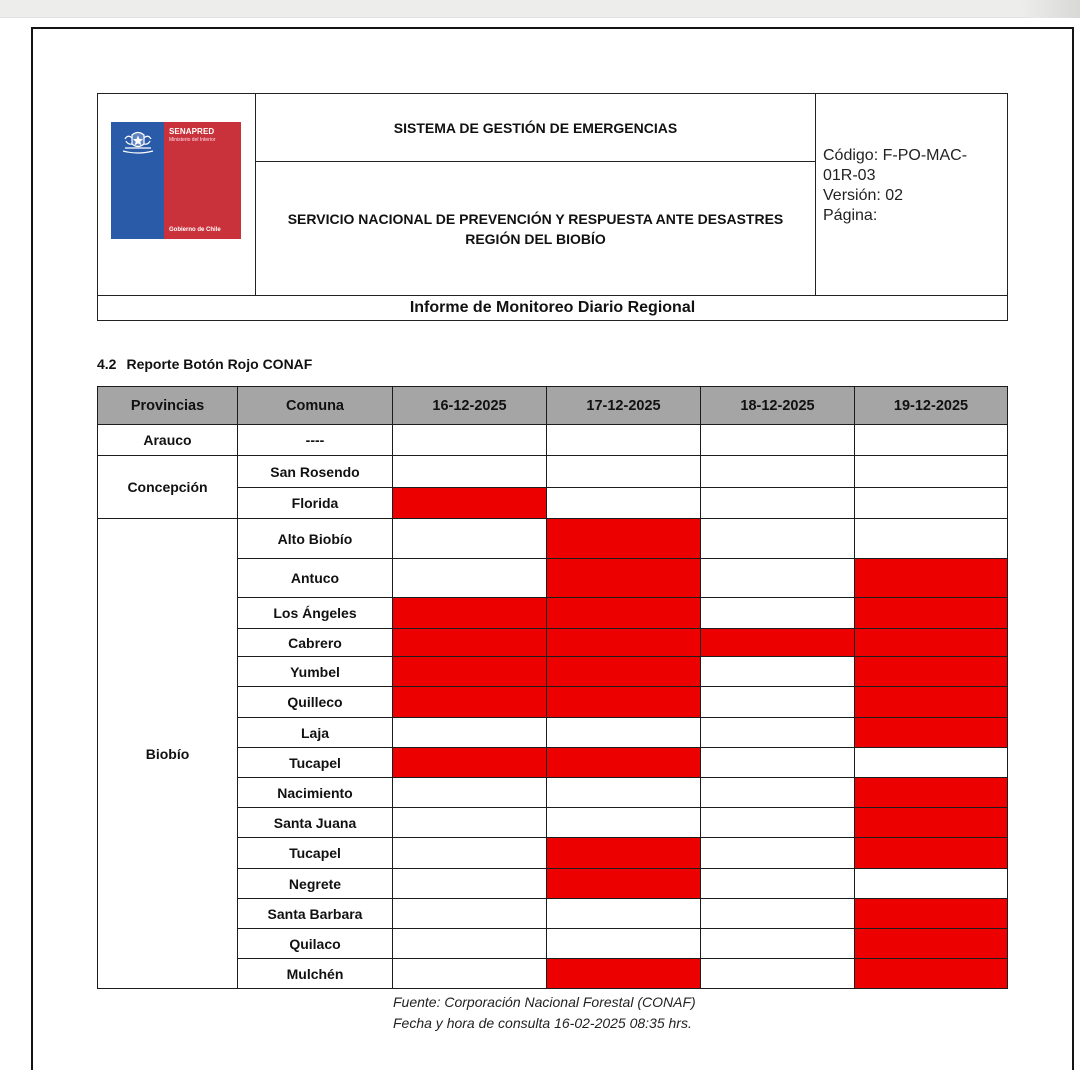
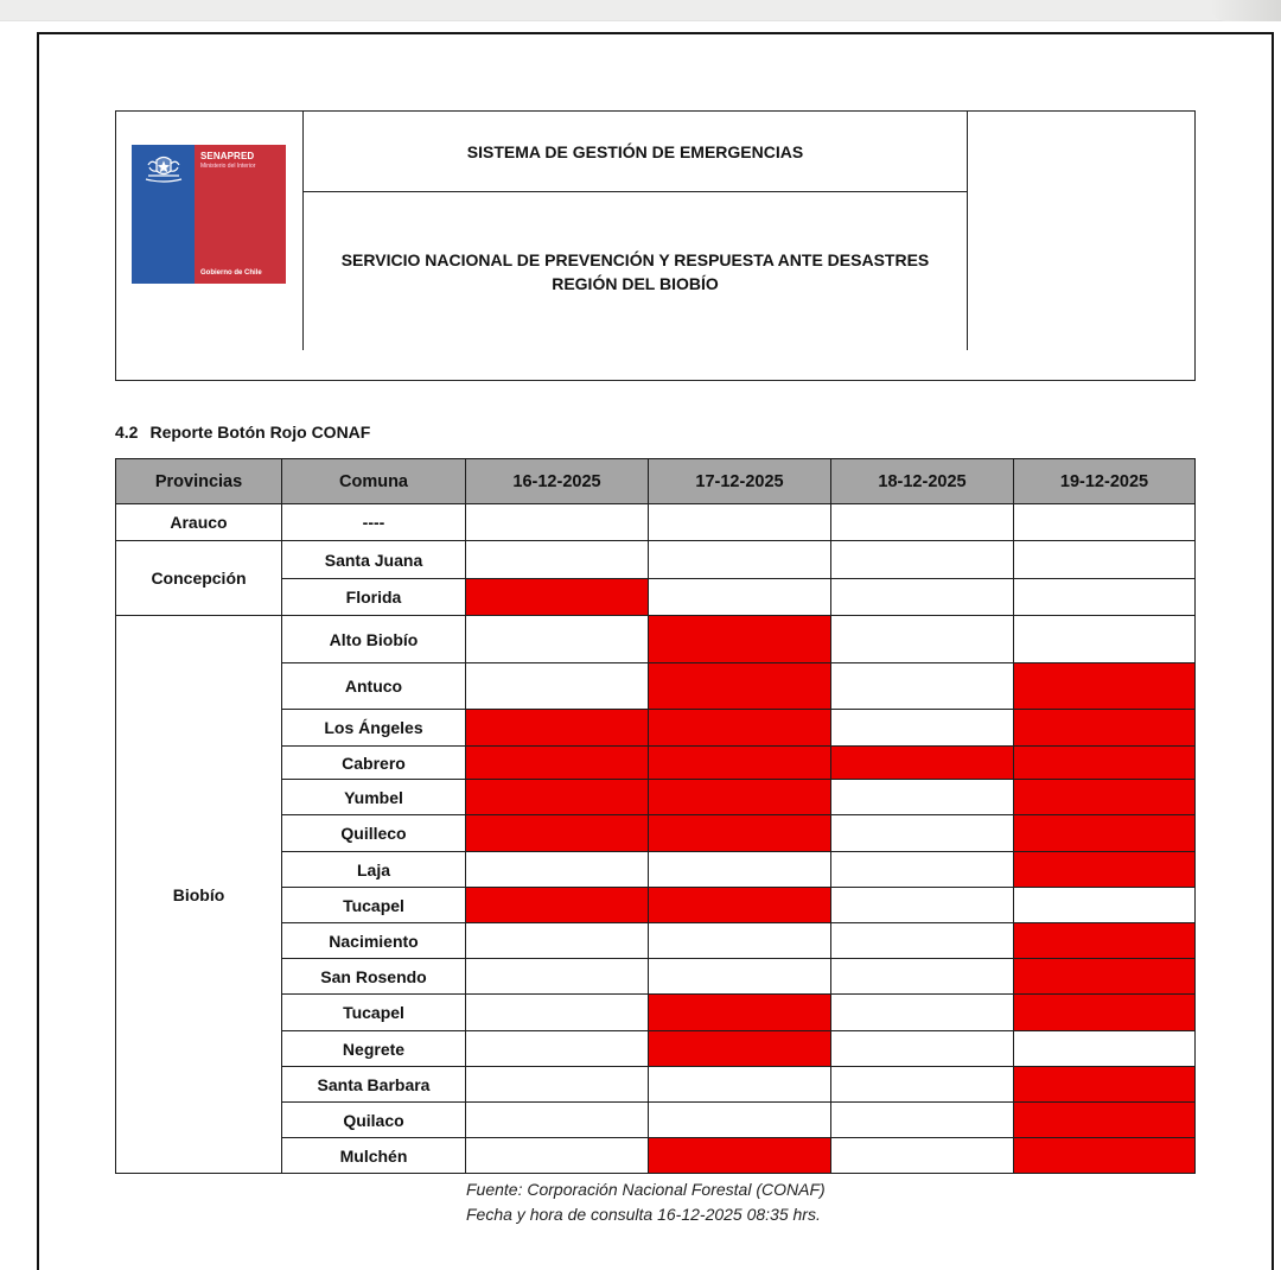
  SENAPRED
  SISTEMA DE GESTIÓN DE EMERGENCIAS
  SERVICIO NACIONAL DE PREVENCIÓN Y RESPUESTA ANTE DESASTRES
  REGIÓN DEL BIOBÍO
- Código: F-PO-MAC-
- 01R-03
- Versión: 02
- Página:
- Informe de Monitoreo Diario Regional
  4.2 Reporte Botón Rojo CONAF
  Provincias	Comuna	16-12-2025	17-12-2025	18-12-2025	19-12-2025
  Arauco	----
- Concepción	San Rosendo
+ Concepción	Santa Juana
  Florida
  Biobío	Alto Biobío
  Antuco
  Los Ángeles
  Cabrero
  Yumbel
  Quilleco
  Laja
  Tucapel
  Nacimiento
- Santa Juana
+ San Rosendo
  Tucapel
  Negrete
  Santa Barbara
  Quilaco
  Mulchén
  Fuente: Corporación Nacional Forestal (CONAF)
- Fecha y hora de consulta 16-02-2025 08:35 hrs.
+ Fecha y hora de consulta 16-12-2025 08:35 hrs.
